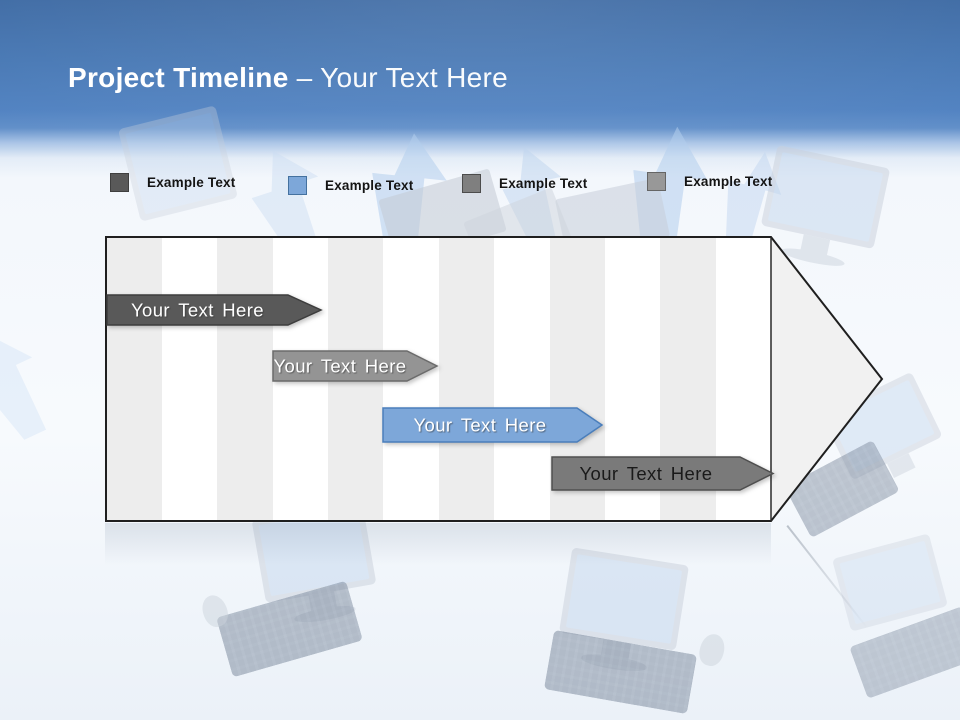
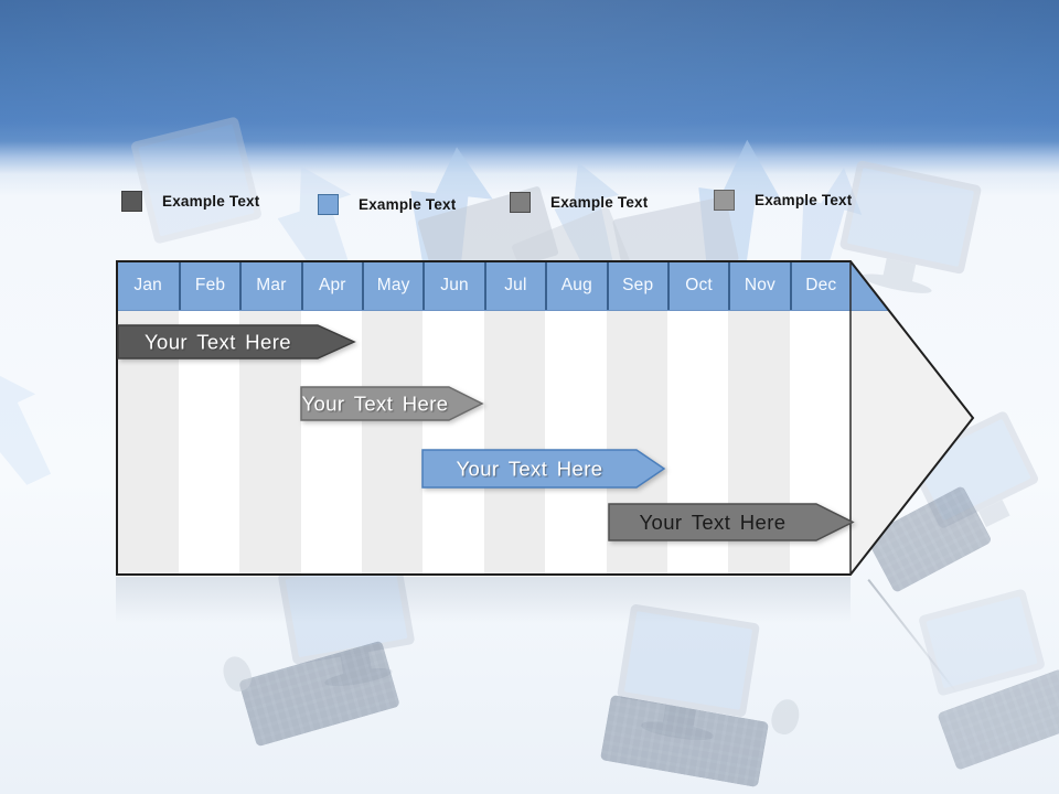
- Project Timeline – Your Text Here
  Example Text
  Example Text
  Example Text
  Example Text
+ Jan
+ Feb
+ Mar
+ Apr
+ May
+ Jun
+ Jul
+ Aug
+ Sep
+ Oct
+ Nov
+ Dec
  Your Text Here
  Your Text Here
  Your Text Here
  Your Text Here
